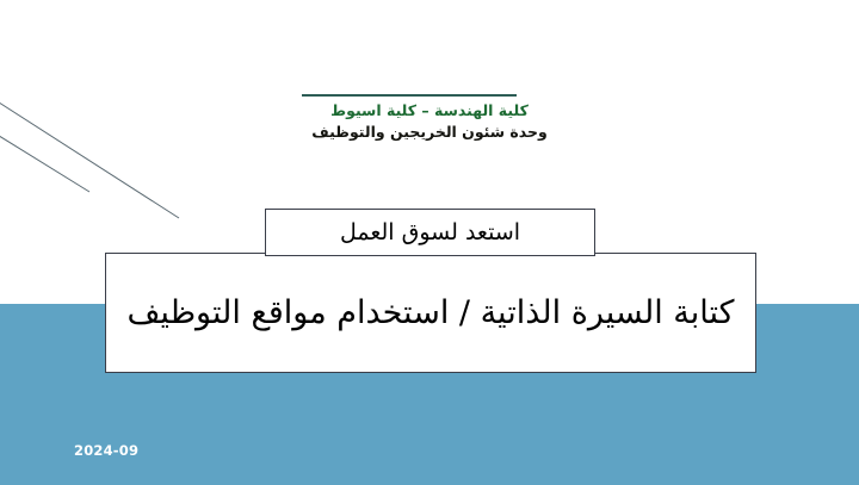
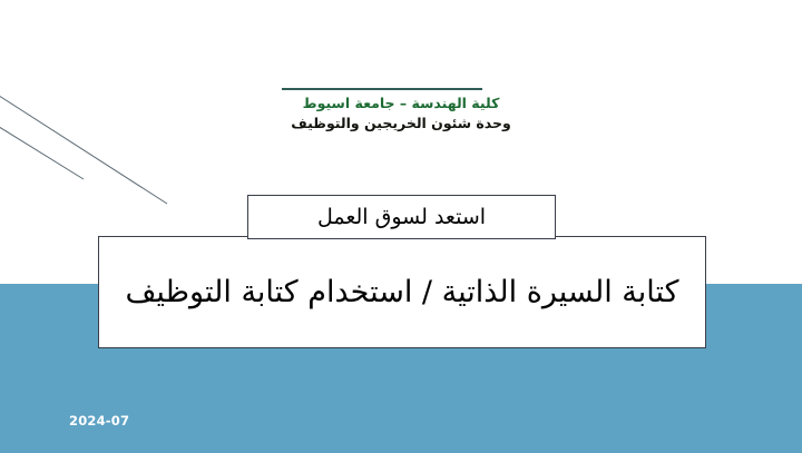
- كلية الهندسة – كلية اسيوط
+ كلية الهندسة – جامعة اسيوط
  وحدة شئون الخريجين والتوظيف
  استعد لسوق العمل
- كتابة السيرة الذاتية / استخدام مواقع التوظيف
+ كتابة السيرة الذاتية / استخدام كتابة التوظيف
- 2024-09
+ 2024-07
